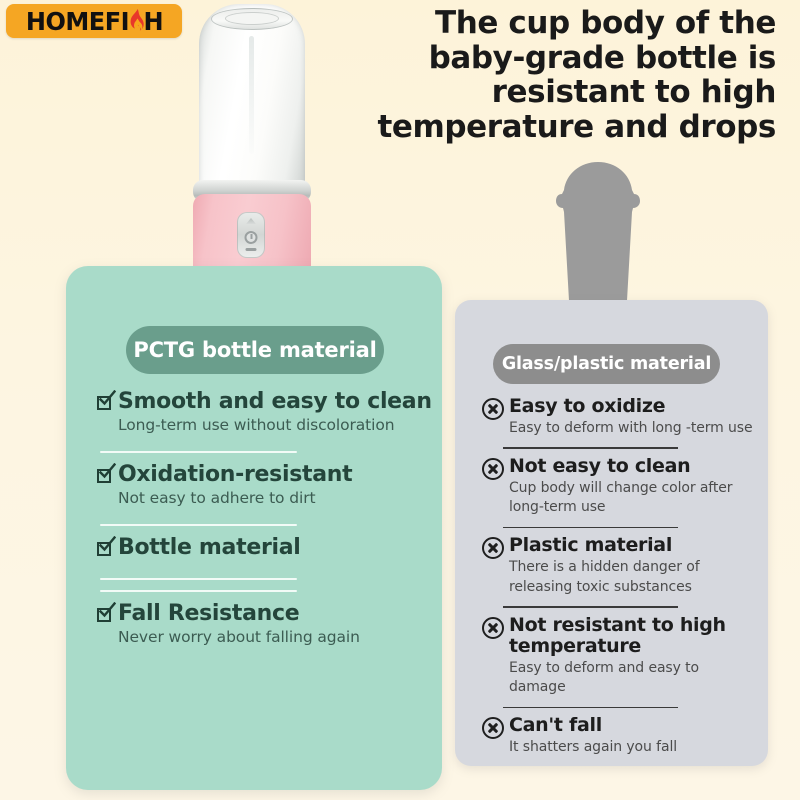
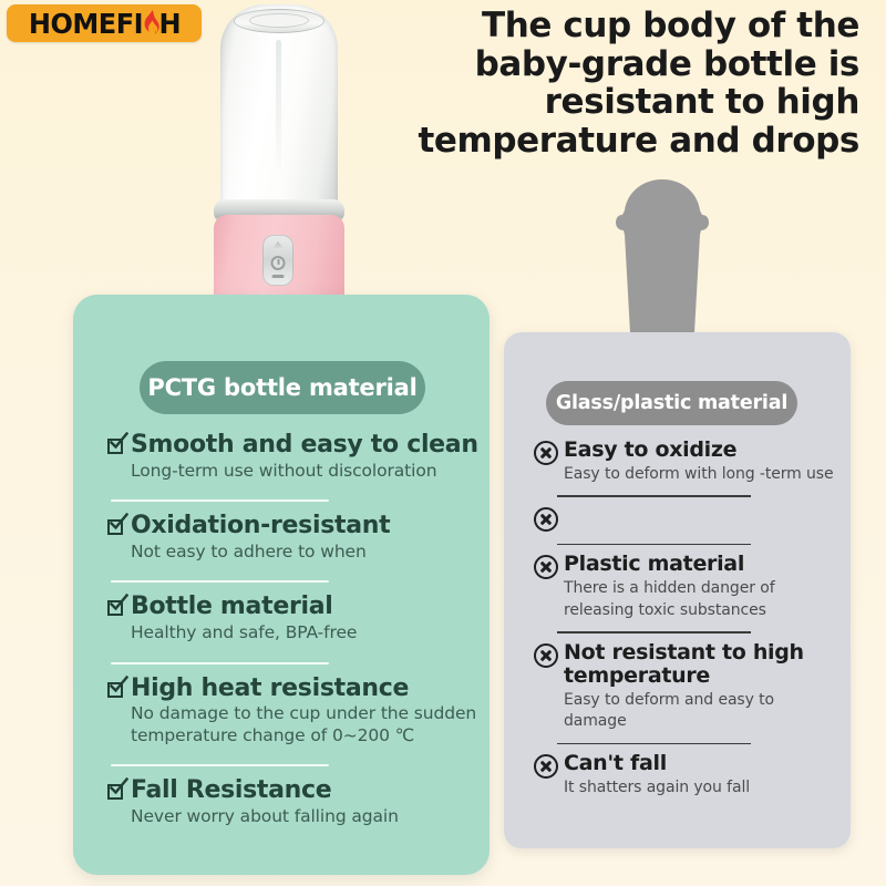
  H
  OMEFI
  H
  The cup body of the baby-grade bottle is resistant to high temperature and drops
  PCTG bottle material
  Smooth and easy to clean
  Long-term use without discoloration
  Oxidation-resistant
- Not easy to adhere to dirt
+ Not easy to adhere to when
  Bottle material
+ Healthy and safe, BPA-free
+ High heat resistance
+ No damage to the cup under the sudden temperature change of 0~200 ℃
  Fall Resistance
  Never worry about falling again
  Glass/plastic material
  Easy to oxidize
  Easy to deform with long -term use
- Not easy to clean
- Cup body will change color after long-term use
  Plastic material
  There is a hidden danger of releasing toxic substances
  Not resistant to high temperature
  Easy to deform and easy to damage
  Can't fall
  It shatters again you fall
